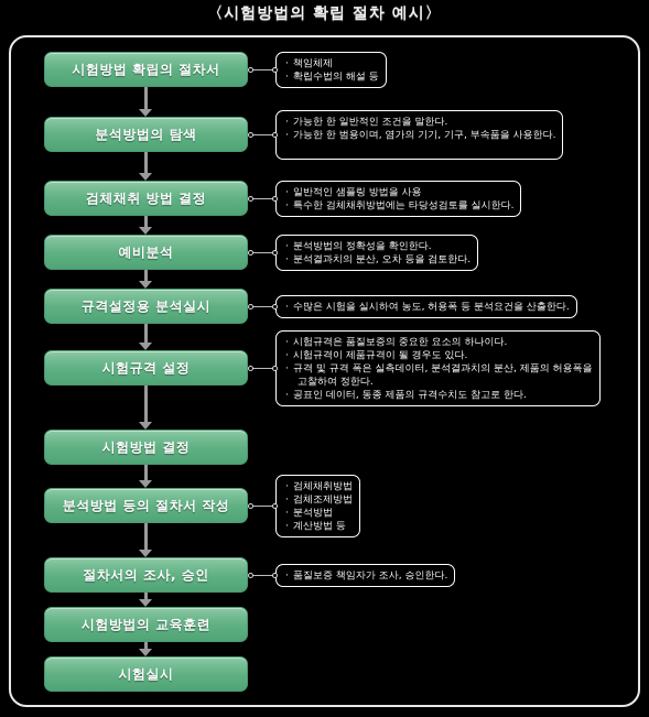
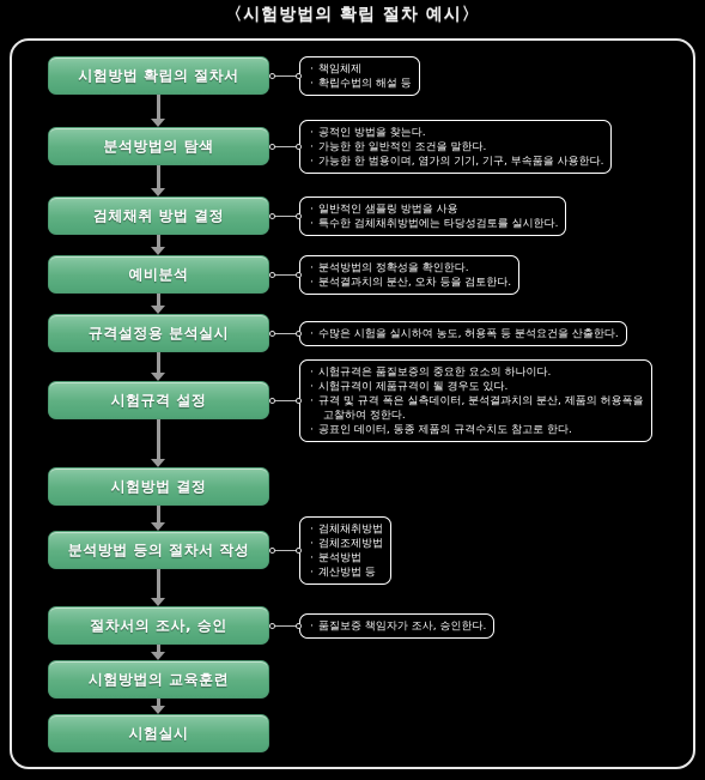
  〈시험방법의 확립 절차 예시〉
  시험방법 확립의 절차서
  분석방법의 탐색
  검체채취 방법 결정
  예비분석
  규격설정용 분석실시
  시험규격 설정
  시험방법 결정
  분석방법 등의 절차서 작성
  절차서의 조사, 승인
  시험방법의 교육훈련
  시험실시
  · 책임체제
  · 확립수법의 해설 등
+ · 공적인 방법을 찾는다.
  · 가능한 한 일반적인 조건을 말한다.
  · 가능한 한 범용이며, 염가의 기기, 기구, 부속품을 사용한다.
  · 일반적인 샘플링 방법을 사용
  · 특수한 검체채취방법에는 타당성검토를 실시한다.
  · 분석방법의 정확성을 확인한다.
  · 분석결과치의 분산, 오차 등을 검토한다.
  · 수많은 시험을 실시하여 농도, 허용폭 등 분석요건을 산출한다.
  · 시험규격은 품질보증의 중요한 요소의 하나이다.
  · 시험규격이 제품규격이 될 경우도 있다.
  · 규격 및 규격 폭은 실측데이터, 분석결과치의 분산, 제품의 허용폭을
  고찰하여 정한다.
  · 공표인 데이터, 동종 제품의 규격수치도 참고로 한다.
  · 검체채취방법
  · 검체조제방법
  · 분석방법
  · 계산방법 등
  · 품질보증 책임자가 조사, 승인한다.
